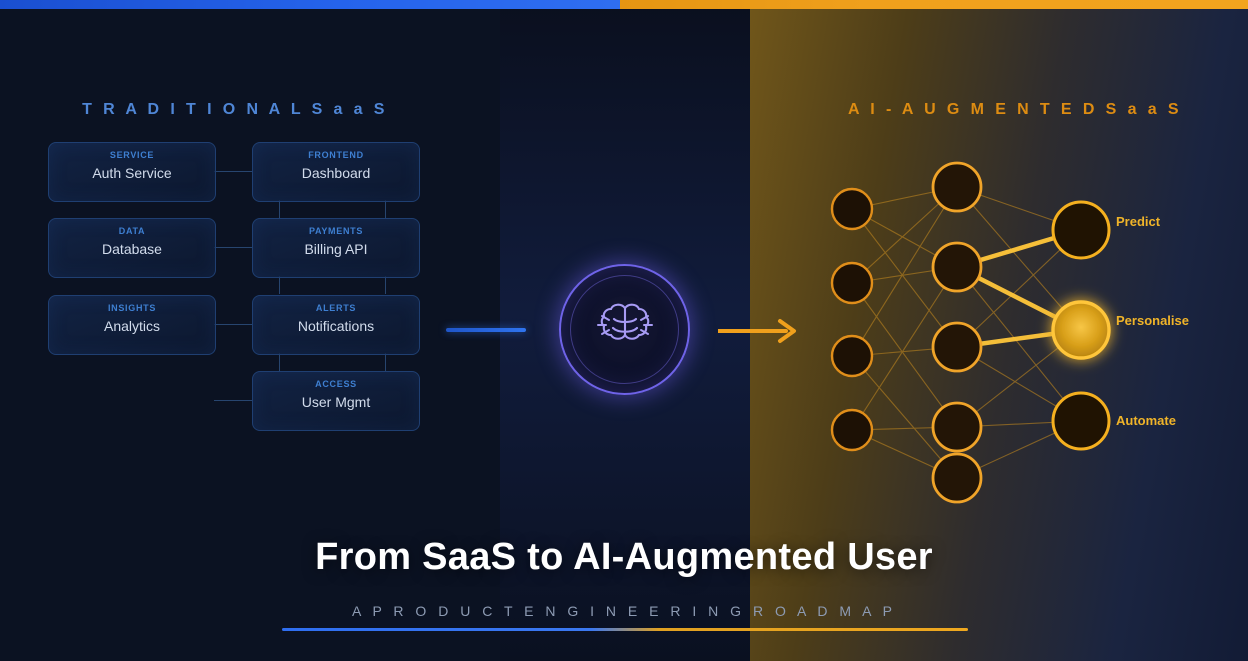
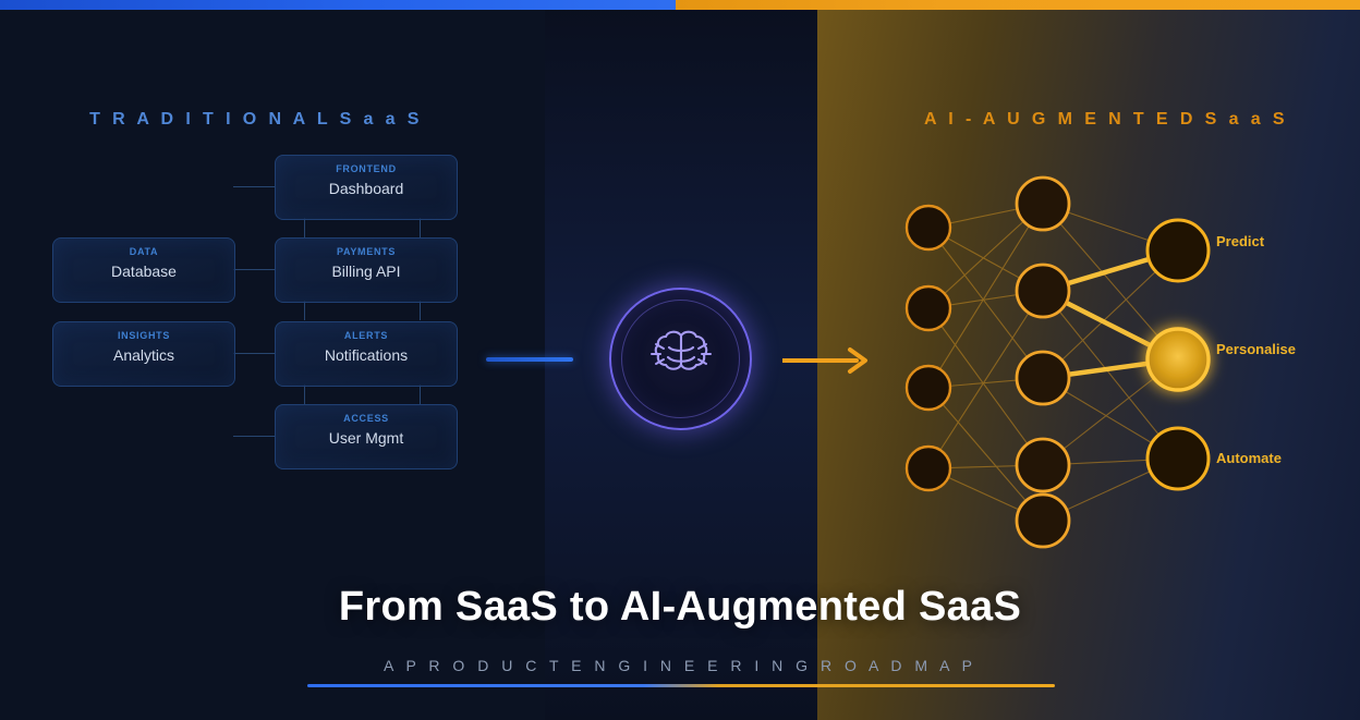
  T R A D I T I O N A L S a a S
  A I - A U G M E N T E D S a a S
- SERVICE
- Auth Service
  FRONTEND
  Dashboard
  DATA
  Database
  PAYMENTS
  Billing API
  INSIGHTS
  Analytics
  ALERTS
  Notifications
  ACCESS
  User Mgmt
  Predict
  Personalise
  Automate
- From SaaS to AI-Augmented User
+ From SaaS to AI-Augmented SaaS
  A P R O D U C T E N G I N E E R I N G R O A D M A P
